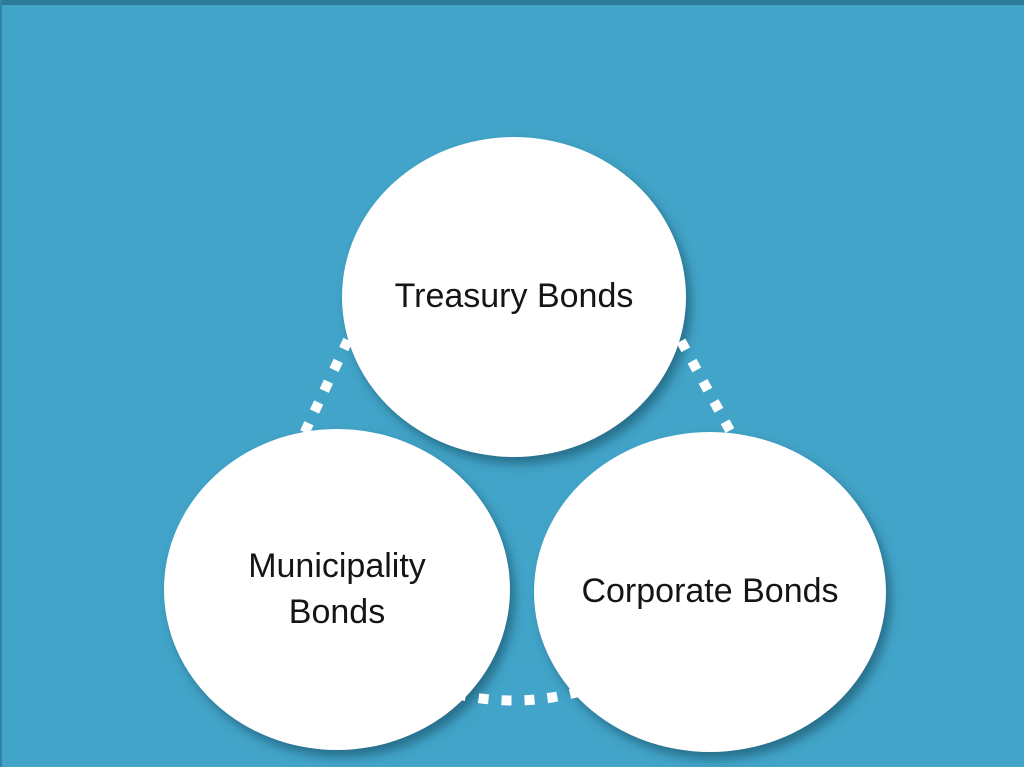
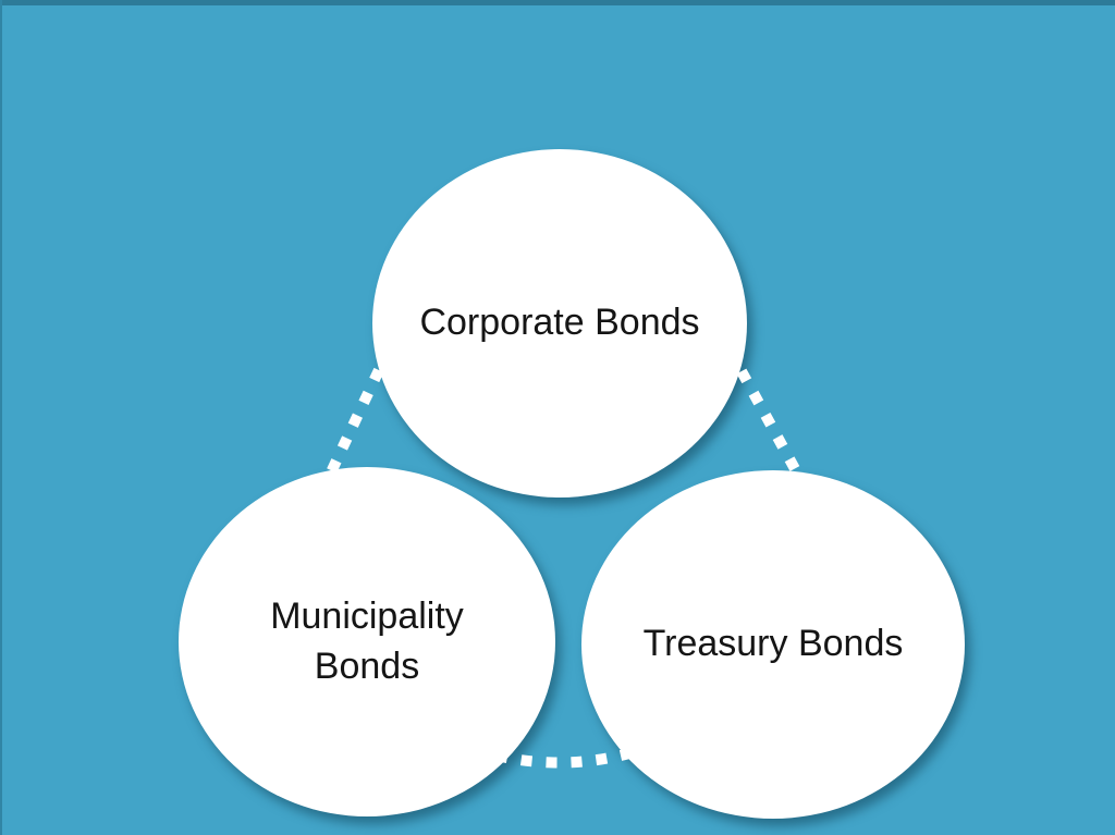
- Treasury Bonds
+ Corporate Bonds
  Municipality Bonds
- Corporate Bonds
+ Treasury Bonds
